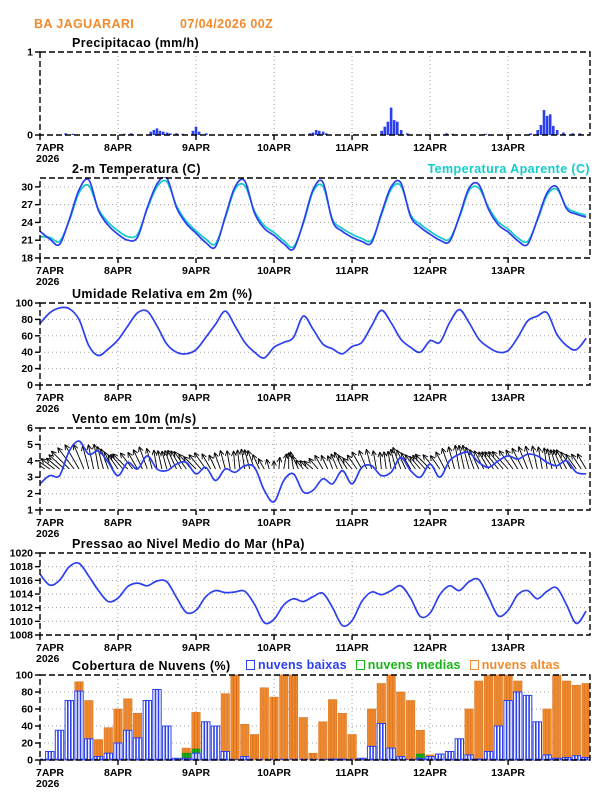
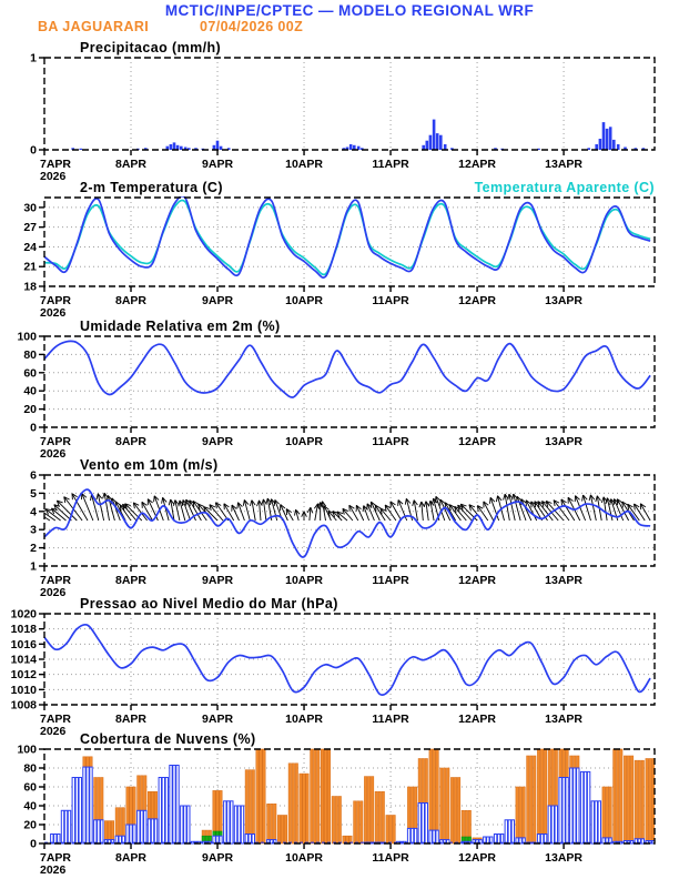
+ MCTIC/INPE/CPTEC — MODELO REGIONAL WRF
  BA JAGUARARI
  07/04/2026 00Z
  Precipitacao (mm/h)
  2-m Temperatura (C)
  Temperatura Aparente (C)
  Umidade Relativa em 2m (%)
  Vento em 10m (m/s)
  Pressao ao Nivel Medio do Mar (hPa)
  Cobertura de Nuvens (%)
- nuvens baixas
- nuvens medias
- nuvens altas
  0
  1
  7APR
  2026
  8APR
  9APR
  10APR
  11APR
  12APR
  13APR
  18
  21
  24
  27
  30
  7APR
  2026
  8APR
  9APR
  10APR
  11APR
  12APR
  13APR
  0
  20
  40
  60
  80
  100
  7APR
  2026
  8APR
  9APR
  10APR
  11APR
  12APR
  13APR
  1
  2
  3
  4
  5
  6
  7APR
  2026
  8APR
  9APR
  10APR
  11APR
  12APR
  13APR
  1008
  1010
  1012
  1014
  1016
  1018
  1020
  7APR
  2026
  8APR
  9APR
  10APR
  11APR
  12APR
  13APR
  0
  20
  40
  60
  80
  100
  7APR
  2026
  8APR
  9APR
  10APR
  11APR
  12APR
  13APR
